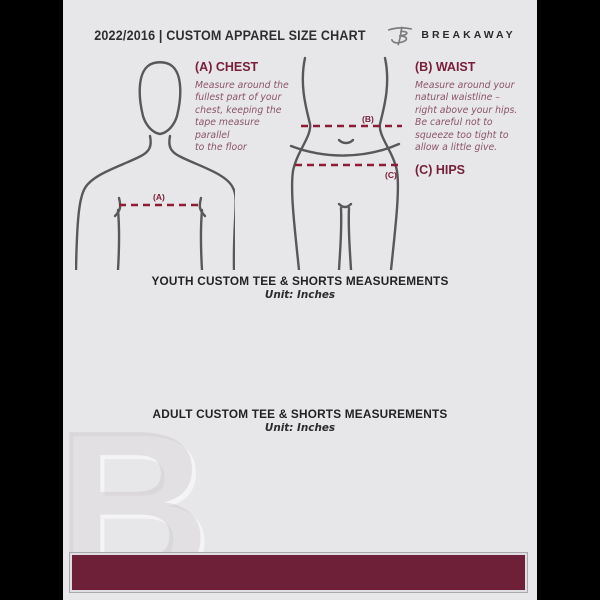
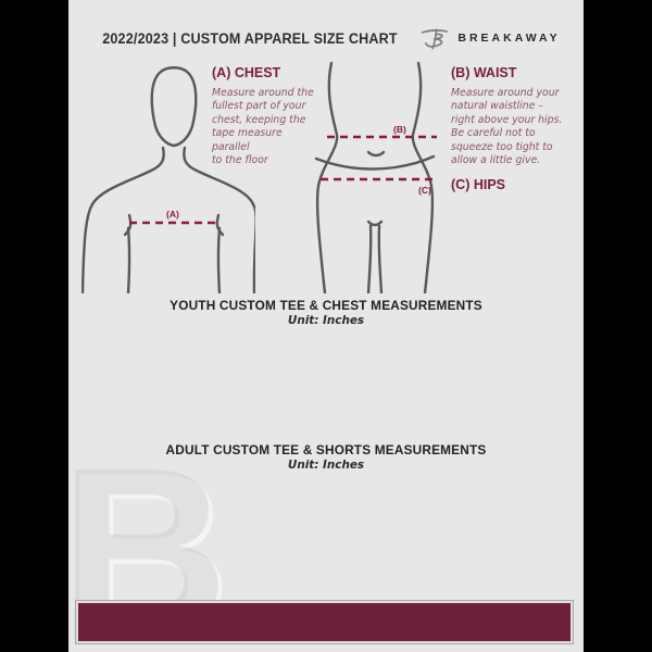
- 2022/2016 | CUSTOM APPAREL SIZE CHART
+ 2022/2023 | CUSTOM APPAREL SIZE CHART
  BREAKAWAY
  (A)
  (B)
  (C)
  (A) CHEST
  Measure around the
  fullest part of your
  chest, keeping the
  tape measure parallel
  to the floor
  (B) WAIST
  Measure around your
  natural waistline –
  right above your hips.
  Be careful not to
  squeeze too tight to
  allow a little give.
  (C) HIPS
  B
- YOUTH CUSTOM TEE & SHORTS MEASUREMENTS
+ YOUTH CUSTOM TEE & CHEST MEASUREMENTS
  Unit: Inches
  ADULT CUSTOM TEE & SHORTS MEASUREMENTS
  Unit: Inches
